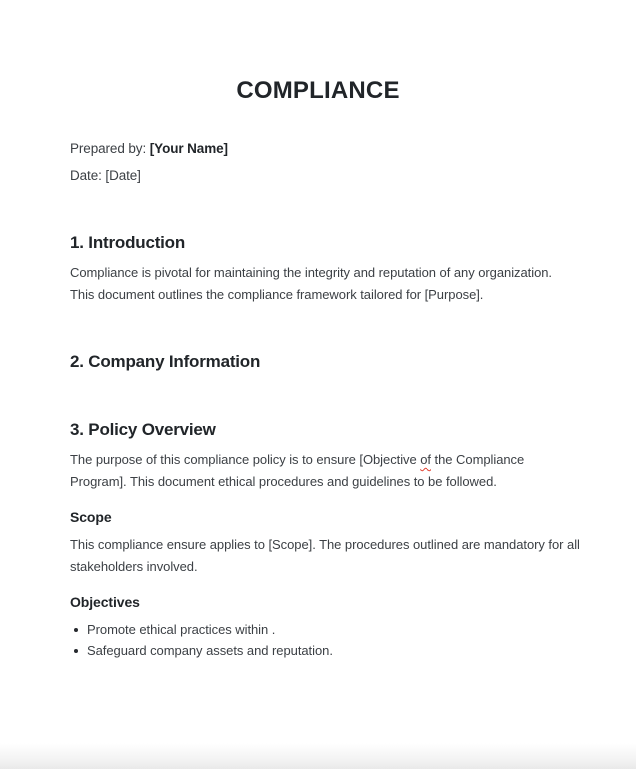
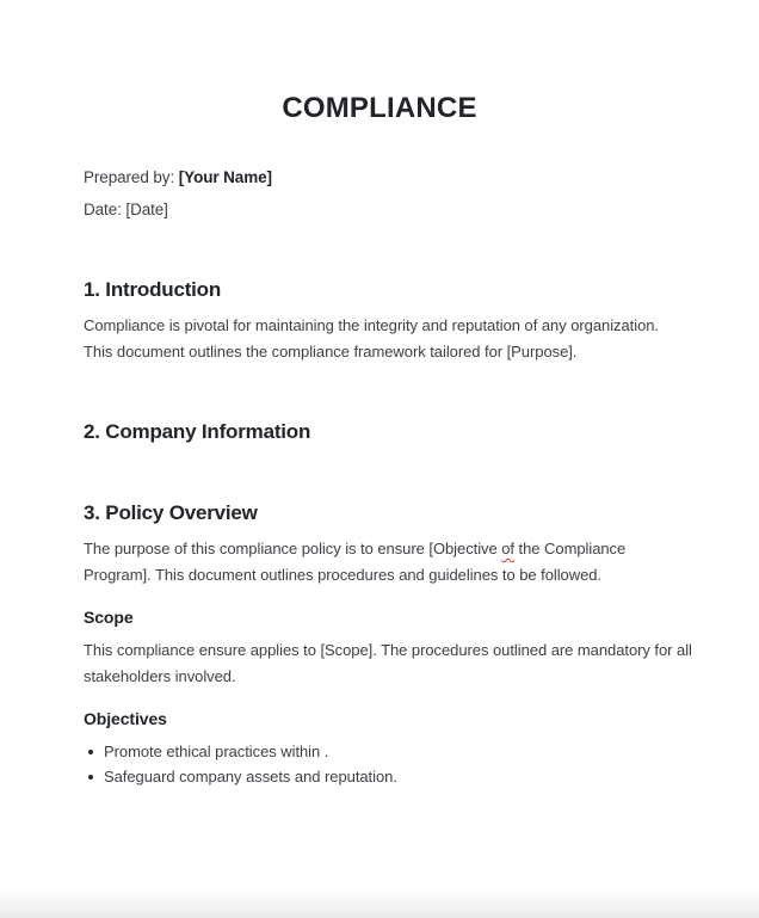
  COMPLIANCE
  Prepared by: [Your Name]
  Date: [Date]
  1. Introduction
  Compliance is pivotal for maintaining the integrity and reputation of any organization.
  This document outlines the compliance framework tailored for [Purpose].
  2. Company Information
  3. Policy Overview
  The purpose of this compliance policy is to ensure [Objective of the Compliance
- Program]. This document ethical procedures and guidelines to be followed.
+ Program]. This document outlines procedures and guidelines to be followed.
  Scope
  This compliance ensure applies to [Scope]. The procedures outlined are mandatory for all
  stakeholders involved.
  Objectives
  Promote ethical practices within .
  Safeguard company assets and reputation.
